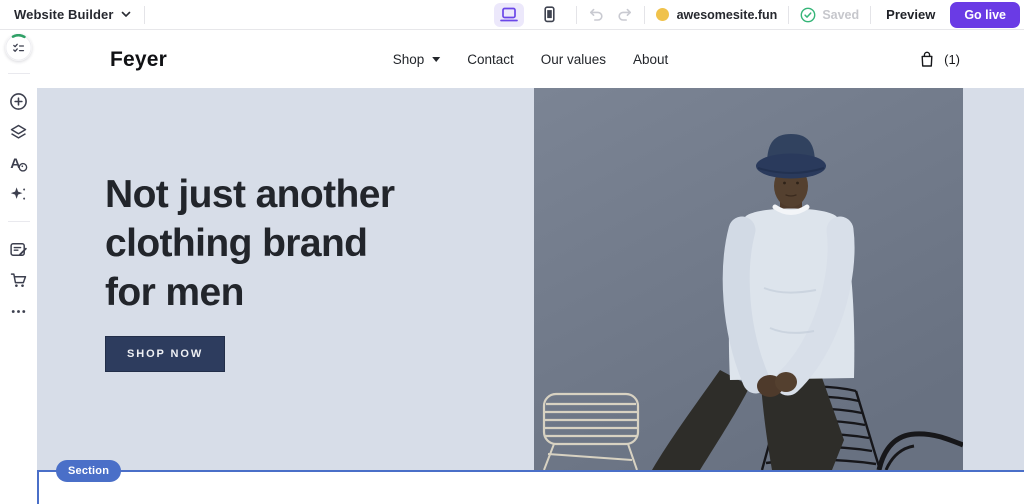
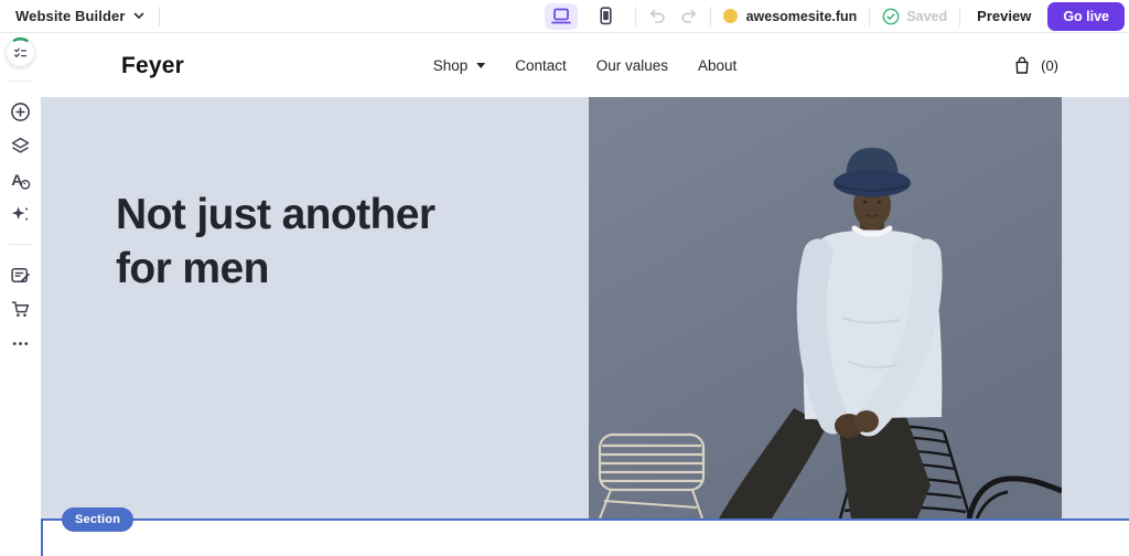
  Website Builder
  awesomesite.fun
  Saved
  Preview
  Go live
  A
  Feyer
  Shop
  Contact
  Our values
  About
- (1)
+ (0)
  Not just another
- clothing brand
  for men
- SHOP NOW
  Section
